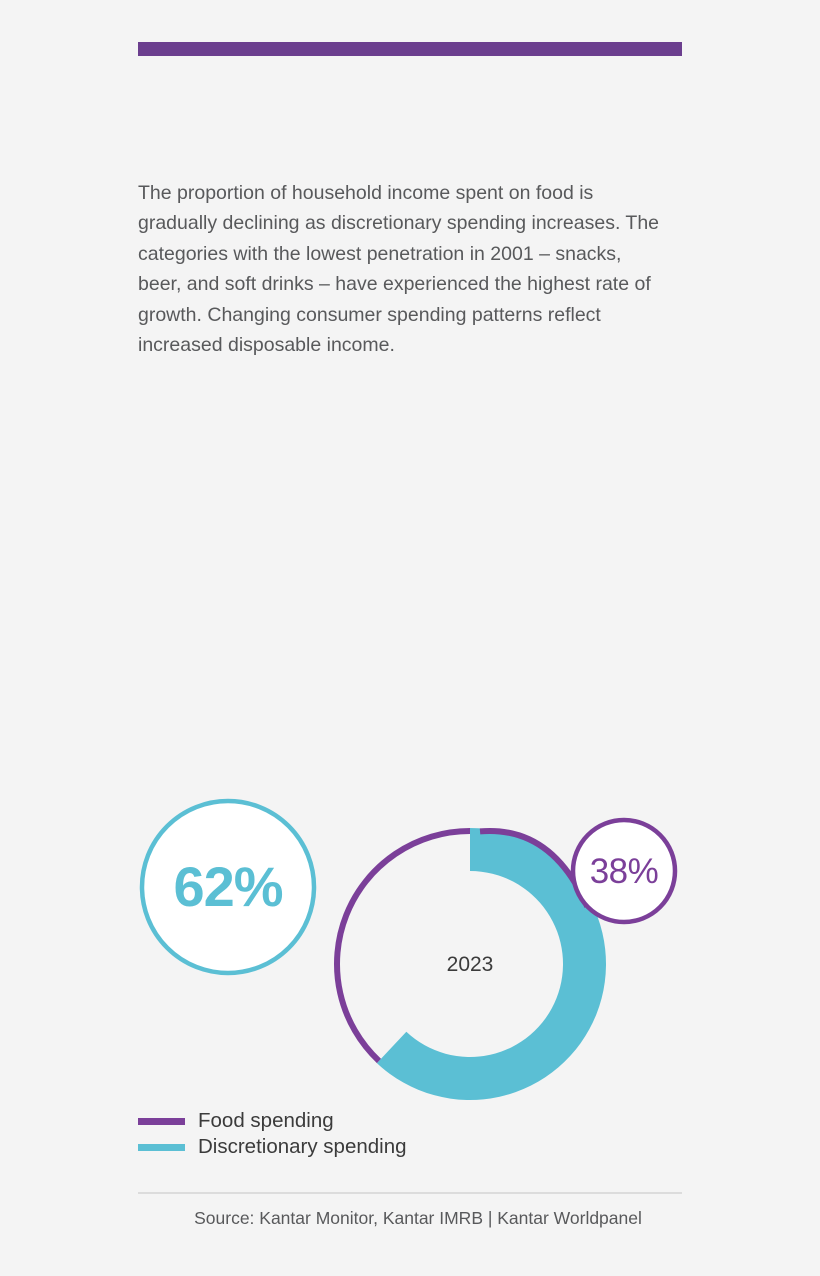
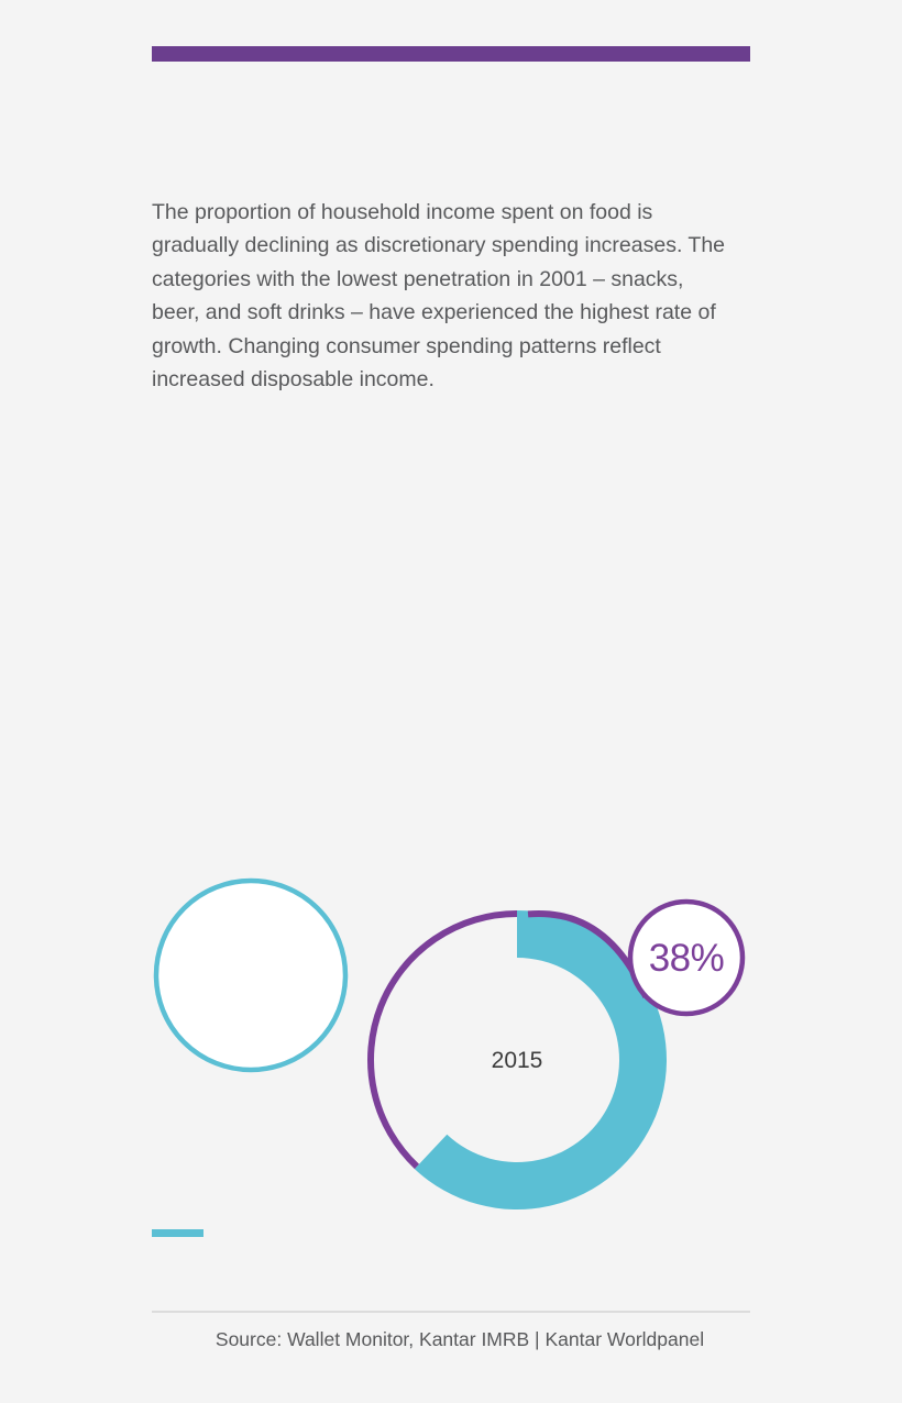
  The proportion of household income spent on food is gradually declining as discretionary spending increases. The categories with the lowest penetration in 2001 – snacks, beer, and soft drinks – have experienced the highest rate of growth. Changing consumer spending patterns reflect increased disposable income.
- 2023
+ 2015
- 62%
  38%
- Food spending
- Discretionary spending
- Source: Kantar Monitor, Kantar IMRB | Kantar Worldpanel
+ Source: Wallet Monitor, Kantar IMRB | Kantar Worldpanel
